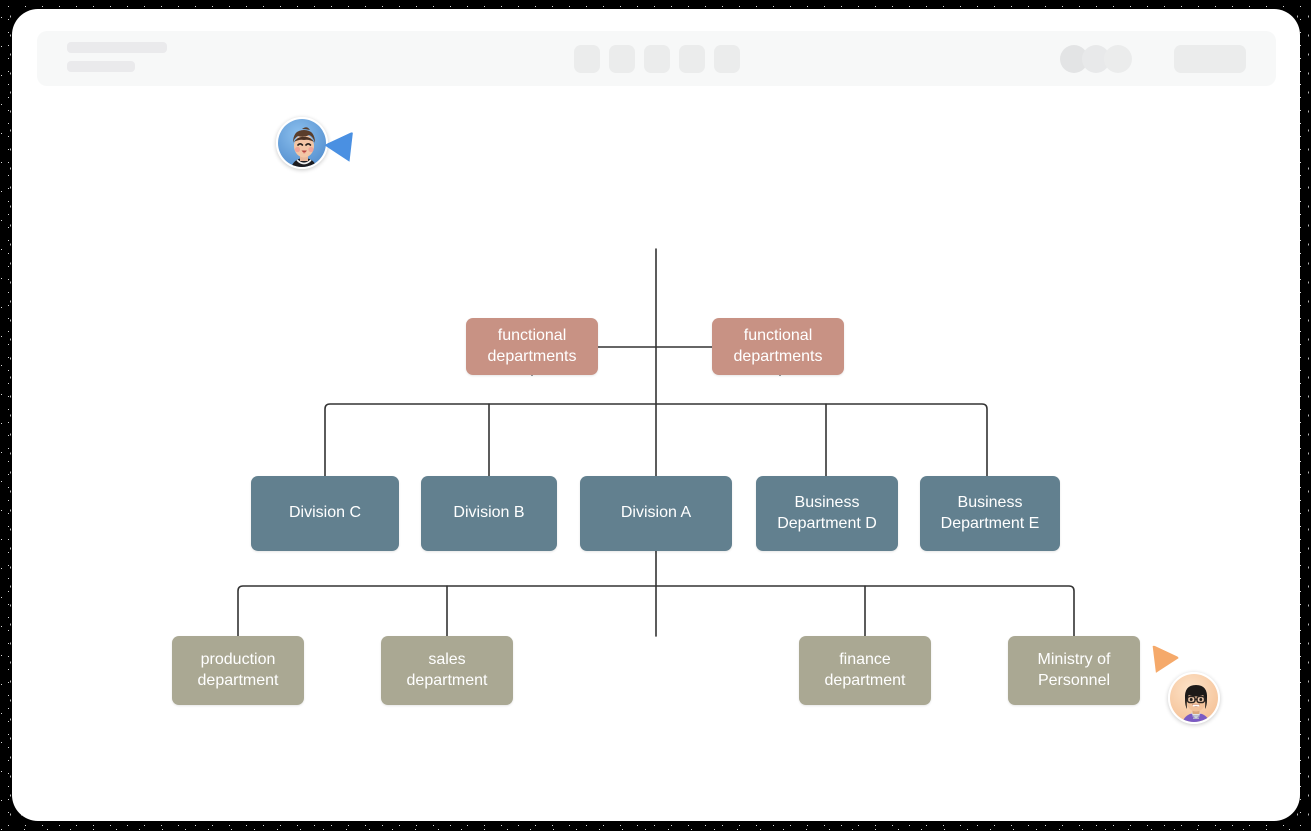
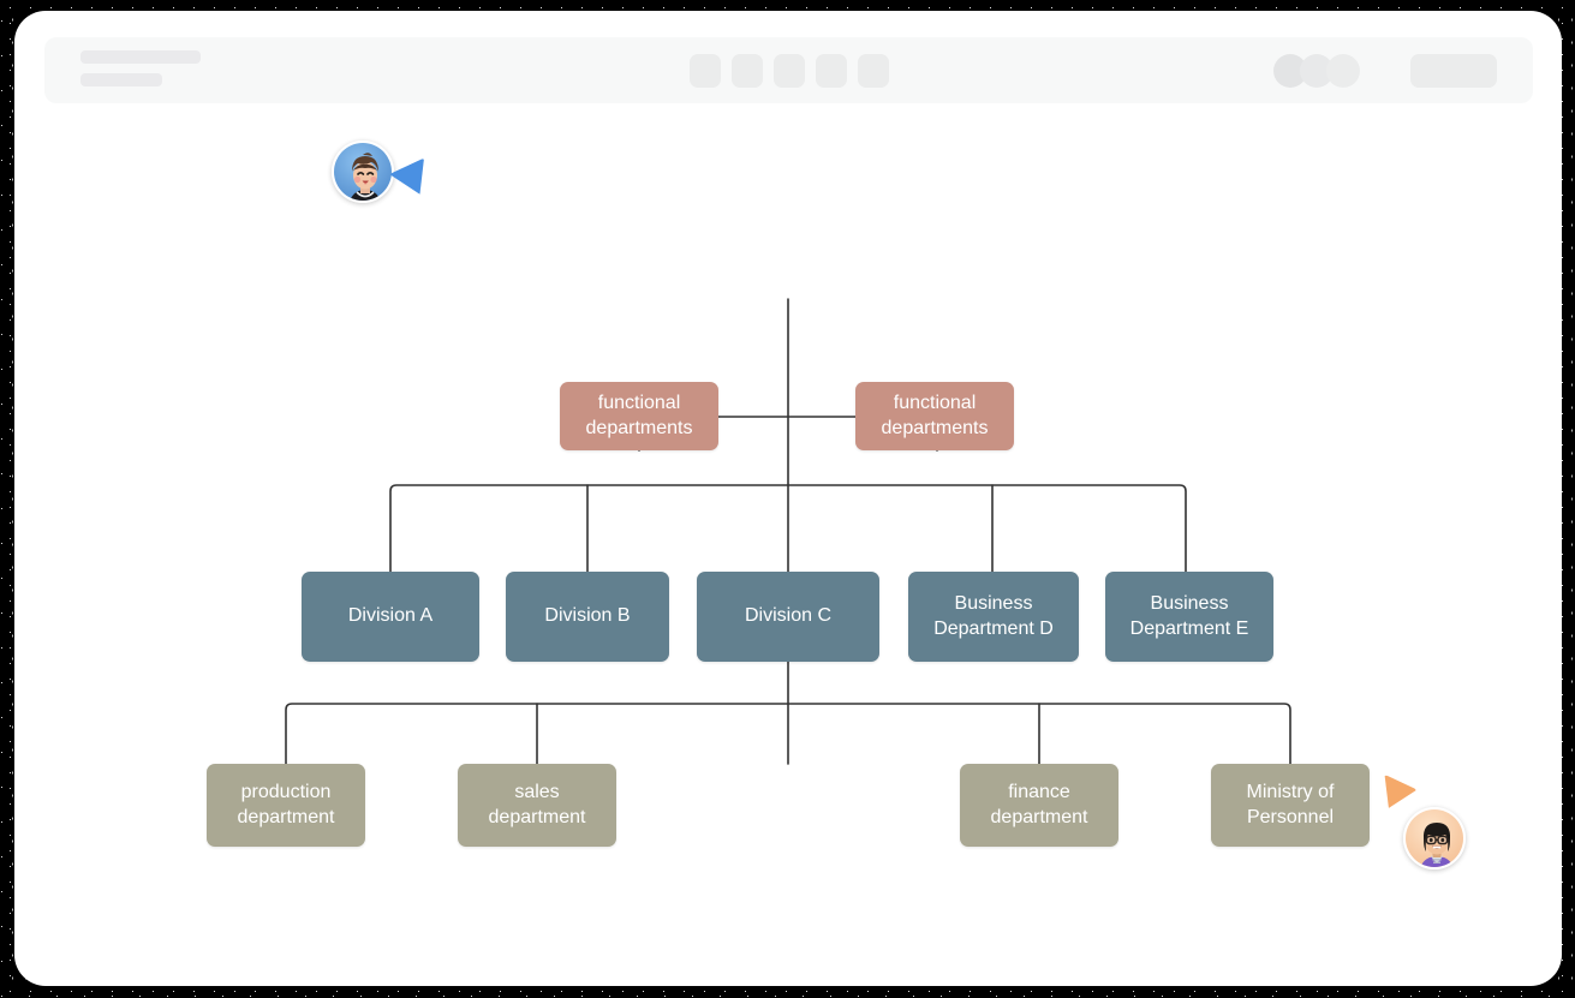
  functional
  departments
  functional
  departments
- Division C
+ Division A
  Division B
- Division A
+ Division C
  Business
  Department D
  Business
  Department E
  production
  department
  sales
  department
  finance
  department
  Ministry of
  Personnel
